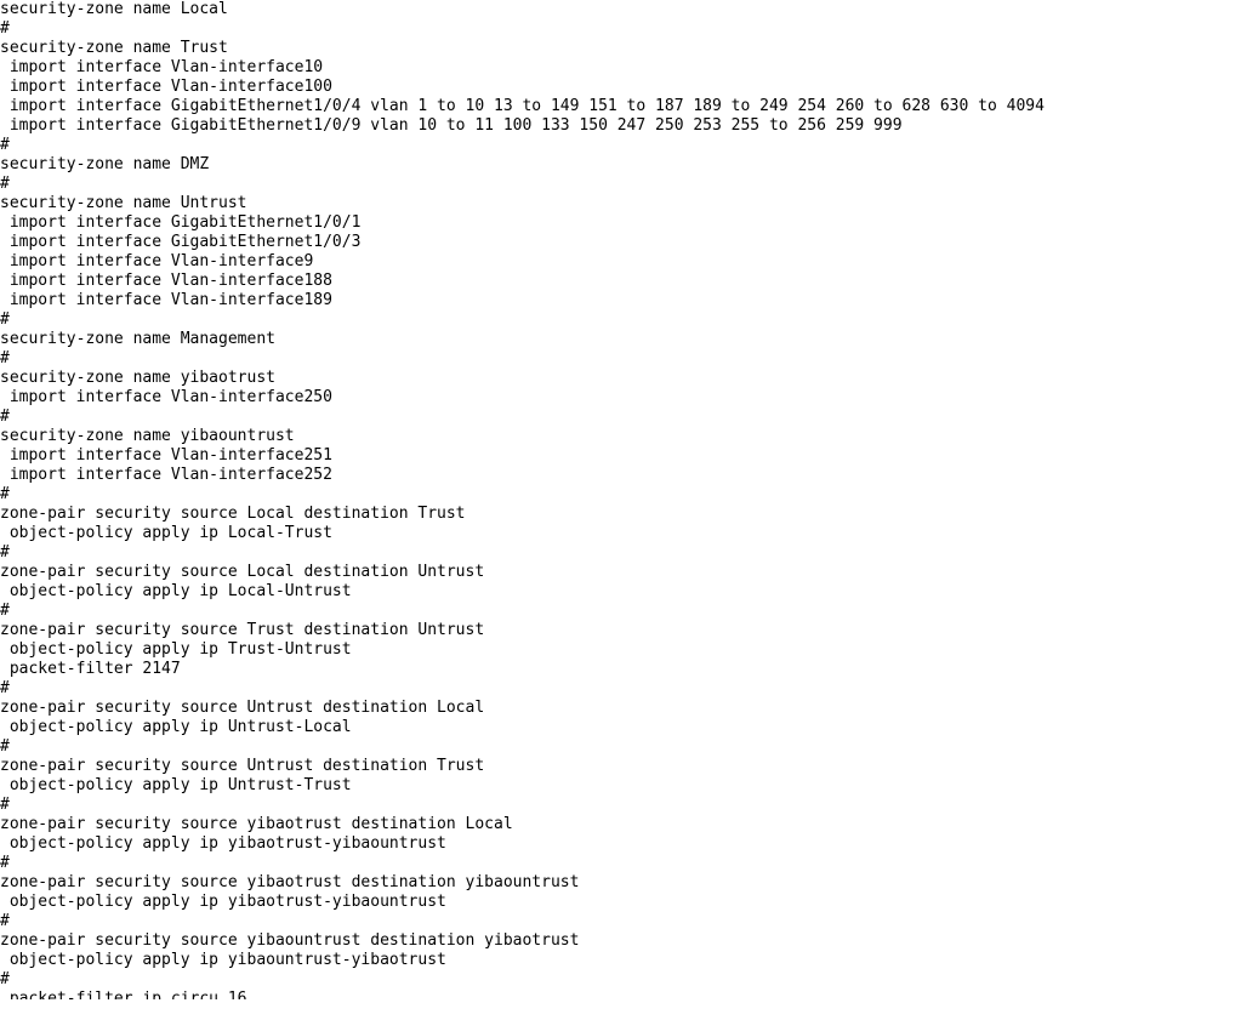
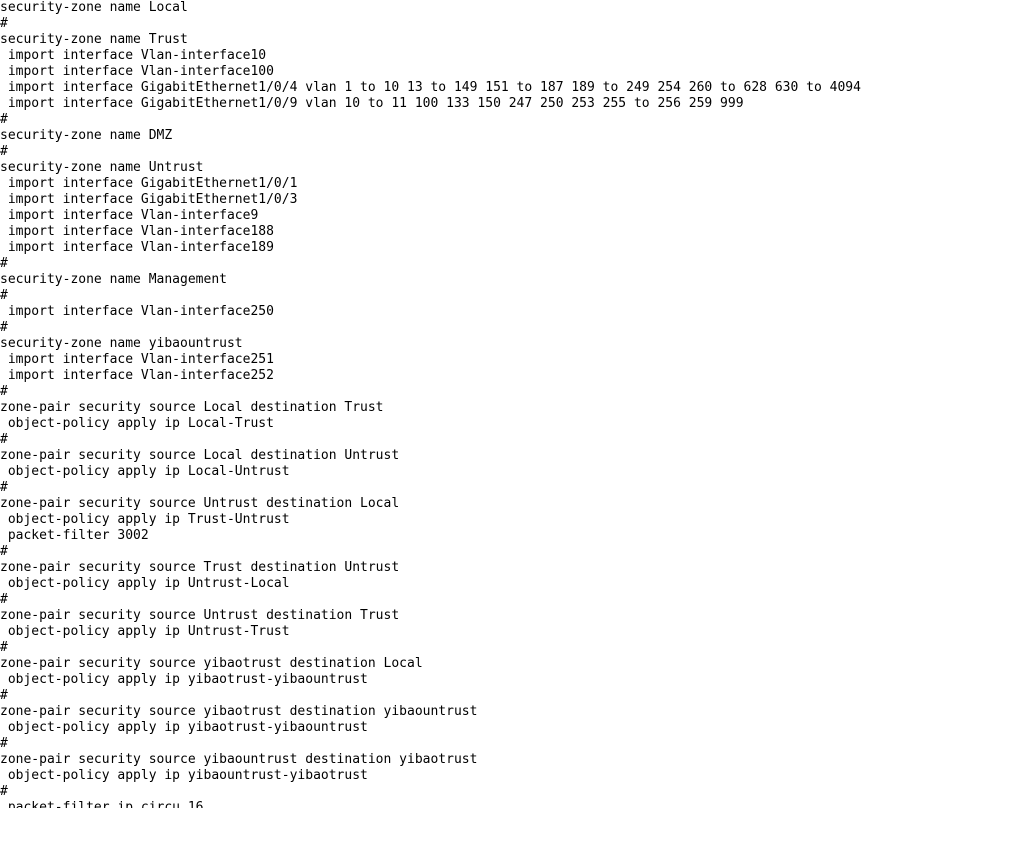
  security-zone name Local
  #
  security-zone name Trust
  import interface Vlan-interface10
  import interface Vlan-interface100
  import interface GigabitEthernet1/0/4 vlan 1 to 10 13 to 149 151 to 187 189 to 249 254 260 to 628 630 to 4094
  import interface GigabitEthernet1/0/9 vlan 10 to 11 100 133 150 247 250 253 255 to 256 259 999
  #
  security-zone name DMZ
  #
  security-zone name Untrust
  import interface GigabitEthernet1/0/1
  import interface GigabitEthernet1/0/3
  import interface Vlan-interface9
  import interface Vlan-interface188
  import interface Vlan-interface189
  #
  security-zone name Management
  #
- security-zone name yibaotrust
  import interface Vlan-interface250
  #
  security-zone name yibaountrust
  import interface Vlan-interface251
  import interface Vlan-interface252
  #
  zone-pair security source Local destination Trust
  object-policy apply ip Local-Trust
  #
  zone-pair security source Local destination Untrust
  object-policy apply ip Local-Untrust
  #
- zone-pair security source Trust destination Untrust
+ zone-pair security source Untrust destination Local
  object-policy apply ip Trust-Untrust
- packet-filter 2147
+ packet-filter 3002
  #
- zone-pair security source Untrust destination Local
+ zone-pair security source Trust destination Untrust
  object-policy apply ip Untrust-Local
  #
  zone-pair security source Untrust destination Trust
  object-policy apply ip Untrust-Trust
  #
  zone-pair security source yibaotrust destination Local
  object-policy apply ip yibaotrust-yibaountrust
  #
  zone-pair security source yibaotrust destination yibaountrust
  object-policy apply ip yibaotrust-yibaountrust
  #
  zone-pair security source yibaountrust destination yibaotrust
  object-policy apply ip yibaountrust-yibaotrust
  #
  packet-filter ip circu 16
